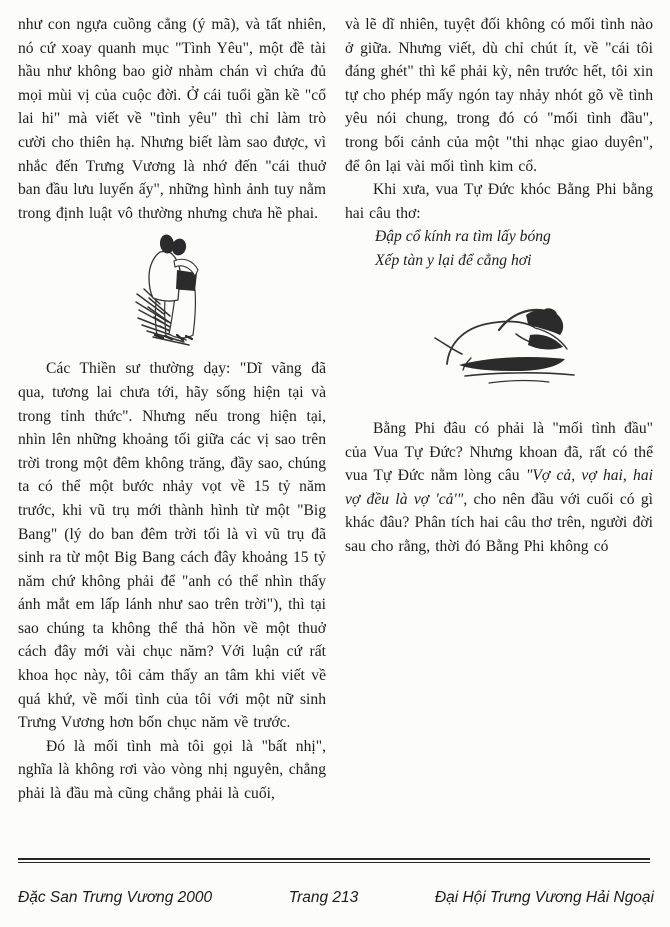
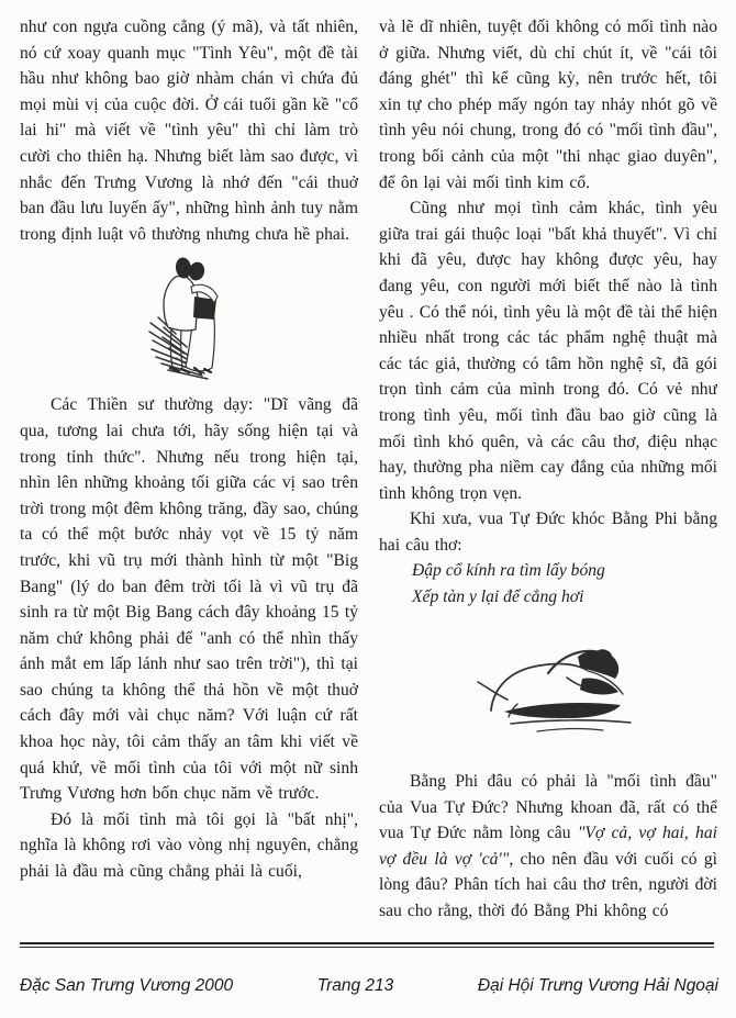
  như con ngựa cuồng cẳng (ý mã), và tất nhiên, nó cứ xoay quanh mục "Tình Yêu", một đề tài hầu như không bao giờ nhàm chán vì chứa đủ mọi mùi vị của cuộc đời. Ở cái tuổi gần kề "cổ lai hi" mà viết về "tình yêu" thì chỉ làm trò cười cho thiên hạ. Nhưng biết làm sao được, vì nhắc đến Trưng Vương là nhớ đến "cái thuở ban đầu lưu luyến ấy", những hình ảnh tuy nằm trong định luật vô thường nhưng chưa hề phai.
  Các Thiền sư thường dạy: "Dĩ vãng đã qua, tương lai chưa tới, hãy sống hiện tại và trong tỉnh thức". Nhưng nếu trong hiện tại, nhìn lên những khoảng tối giữa các vị sao trên trời trong một đêm không trăng, đầy sao, chúng ta có thể một bước nhảy vọt về 15 tỷ năm trước, khi vũ trụ mới thành hình từ một "Big Bang" (lý do ban đêm trời tối là vì vũ trụ đã sinh ra từ một Big Bang cách đây khoảng 15 tỷ năm chứ không phải để "anh có thể nhìn thấy ánh mắt em lấp lánh như sao trên trời"), thì tại sao chúng ta không thể thả hồn về một thuở cách đây mới vài chục năm? Với luận cứ rất khoa học này, tôi cảm thấy an tâm khi viết về quá khứ, về mối tình của tôi với một nữ sinh Trưng Vương hơn bốn chục năm về trước.
  Đó là mối tình mà tôi gọi là "bất nhị", nghĩa là không rơi vào vòng nhị nguyên, chẳng phải là đầu mà cũng chẳng phải là cuối,
- và lẽ dĩ nhiên, tuyệt đối không có mối tình nào ở giữa. Nhưng viết, dù chỉ chút ít, về "cái tôi đáng ghét" thì kể phải kỳ, nên trước hết, tôi xin tự cho phép mấy ngón tay nhảy nhót gõ về tình yêu nói chung, trong đó có "mối tình đầu", trong bối cảnh của một "thi nhạc giao duyên", để ôn lại vài mối tình kim cổ.
+ và lẽ dĩ nhiên, tuyệt đối không có mối tình nào ở giữa. Nhưng viết, dù chỉ chút ít, về "cái tôi đáng ghét" thì kể cũng kỳ, nên trước hết, tôi xin tự cho phép mấy ngón tay nhảy nhót gõ về tình yêu nói chung, trong đó có "mối tình đầu", trong bối cảnh của một "thi nhạc giao duyên", để ôn lại vài mối tình kim cổ.
+ Cũng như mọi tình cảm khác, tình yêu giữa trai gái thuộc loại "bất khả thuyết". Vì chỉ khi đã yêu, được hay không được yêu, hay đang yêu, con người mới biết thế nào là tình yêu . Có thể nói, tình yêu là một đề tài thể hiện nhiều nhất trong các tác phẩm nghệ thuật mà các tác giả, thường có tâm hồn nghệ sĩ, đã gói trọn tình cảm của mình trong đó. Có vẻ như trong tình yêu, mối tình đầu bao giờ cũng là mối tình khó quên, và các câu thơ, điệu nhạc hay, thường pha niềm cay đắng của những mối tình không trọn vẹn.
  Khi xưa, vua Tự Đức khóc Bằng Phi bằng hai câu thơ:
  Đập cổ kính ra tìm lấy bóng
  Xếp tàn y lại để cẳng hơi
- Bằng Phi đâu có phải là "mối tình đầu" của Vua Tự Đức? Nhưng khoan đã, rất có thể vua Tự Đức nằm lòng câu "Vợ cả, vợ hai, hai vợ đều là vợ 'cả'", cho nên đầu với cuối có gì khác đâu? Phân tích hai câu thơ trên, người đời sau cho rằng, thời đó Bằng Phi không có
+ Bằng Phi đâu có phải là "mối tình đầu" của Vua Tự Đức? Nhưng khoan đã, rất có thể vua Tự Đức nằm lòng câu "Vợ cả, vợ hai, hai vợ đều là vợ 'cả'", cho nên đầu với cuối có gì lòng đâu? Phân tích hai câu thơ trên, người đời sau cho rằng, thời đó Bằng Phi không có
  Đặc San Trưng Vương 2000
  Trang 213
  Đại Hội Trưng Vương Hải Ngoại
